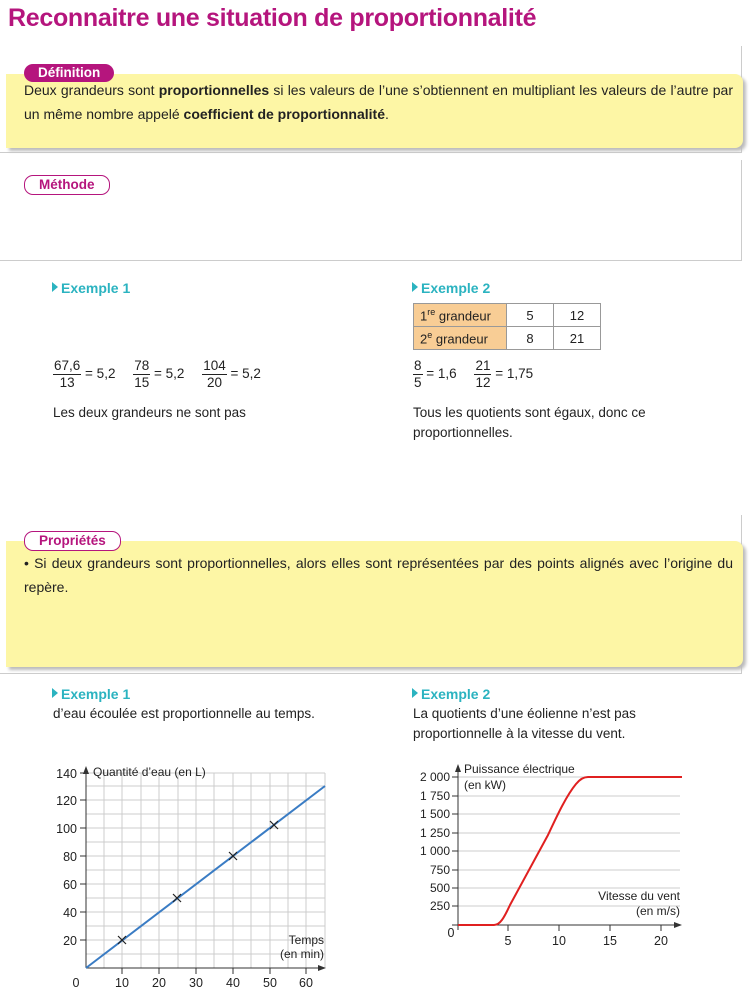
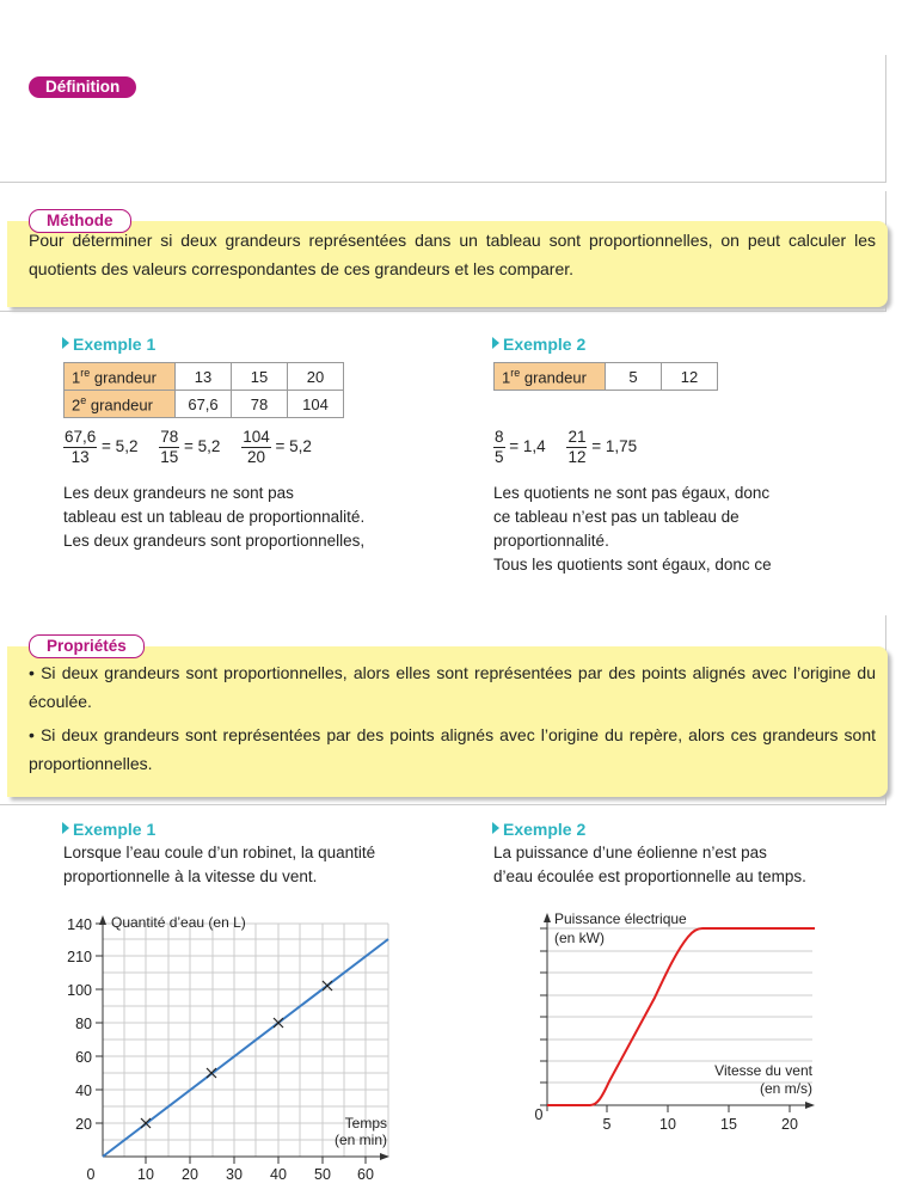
- Reconnaitre une situation de proportionnalité
- Deux grandeurs sont proportionnelles si les valeurs de l’une s’obtiennent en multipliant les valeurs de l’autre par un même nombre appelé coefficient de proportionnalité.
  Définition
+ Pour déterminer si deux grandeurs représentées dans un tableau sont proportionnelles, on peut calculer les quotients des valeurs correspondantes de ces grandeurs et les comparer.
  Méthode
  Exemple 1
+ 1re grandeur	13	15	20
+ 2e grandeur	67,6	78	104
  67,6
  13
  = 5,2
  78
  15
  = 5,2
  104
  20
  = 5,2
  Les deux grandeurs ne sont pas
+ tableau est un tableau de proportionnalité.
+ Les deux grandeurs sont proportionnelles,
  Exemple 2
  1re grandeur	5	12
- 2e grandeur	8	21
  8
  5
- = 1,6
+ = 1,4
  21
  12
  = 1,75
+ Les quotients ne sont pas égaux, donc
+ ce tableau n’est pas un tableau de
+ proportionnalité.
  Tous les quotients sont égaux, donc ce
- proportionnelles.
- • Si deux grandeurs sont proportionnelles, alors elles sont représentées par des points alignés avec l’origine du repère.
+ • Si deux grandeurs sont proportionnelles, alors elles sont représentées par des points alignés avec l’origine du écoulée.
+ • Si deux grandeurs sont représentées par des points alignés avec l’origine du repère, alors ces grandeurs sont proportionnelles.
  Propriétés
  Exemple 1
+ Lorsque l’eau coule d’un robinet, la quantité
- d’eau écoulée est proportionnelle au temps.
+ proportionnelle à la vitesse du vent.
  Exemple 2
- La quotients d’une éolienne n’est pas
+ La puissance d’une éolienne n’est pas
- proportionnelle à la vitesse du vent.
+ d’eau écoulée est proportionnelle au temps.
  20
  40
  60
  80
  100
- 120
+ 210
  140
  0
  10
  20
  30
  40
  50
  60
  Quantité d’eau (en L)
  Temps
  (en min)
- 250
- 500
- 750
- 1 000
- 1 250
- 1 500
- 1 750
- 2 000
  0
  5
  10
  15
  20
  Puissance électrique
  (en kW)
  Vitesse du vent
  (en m/s)
